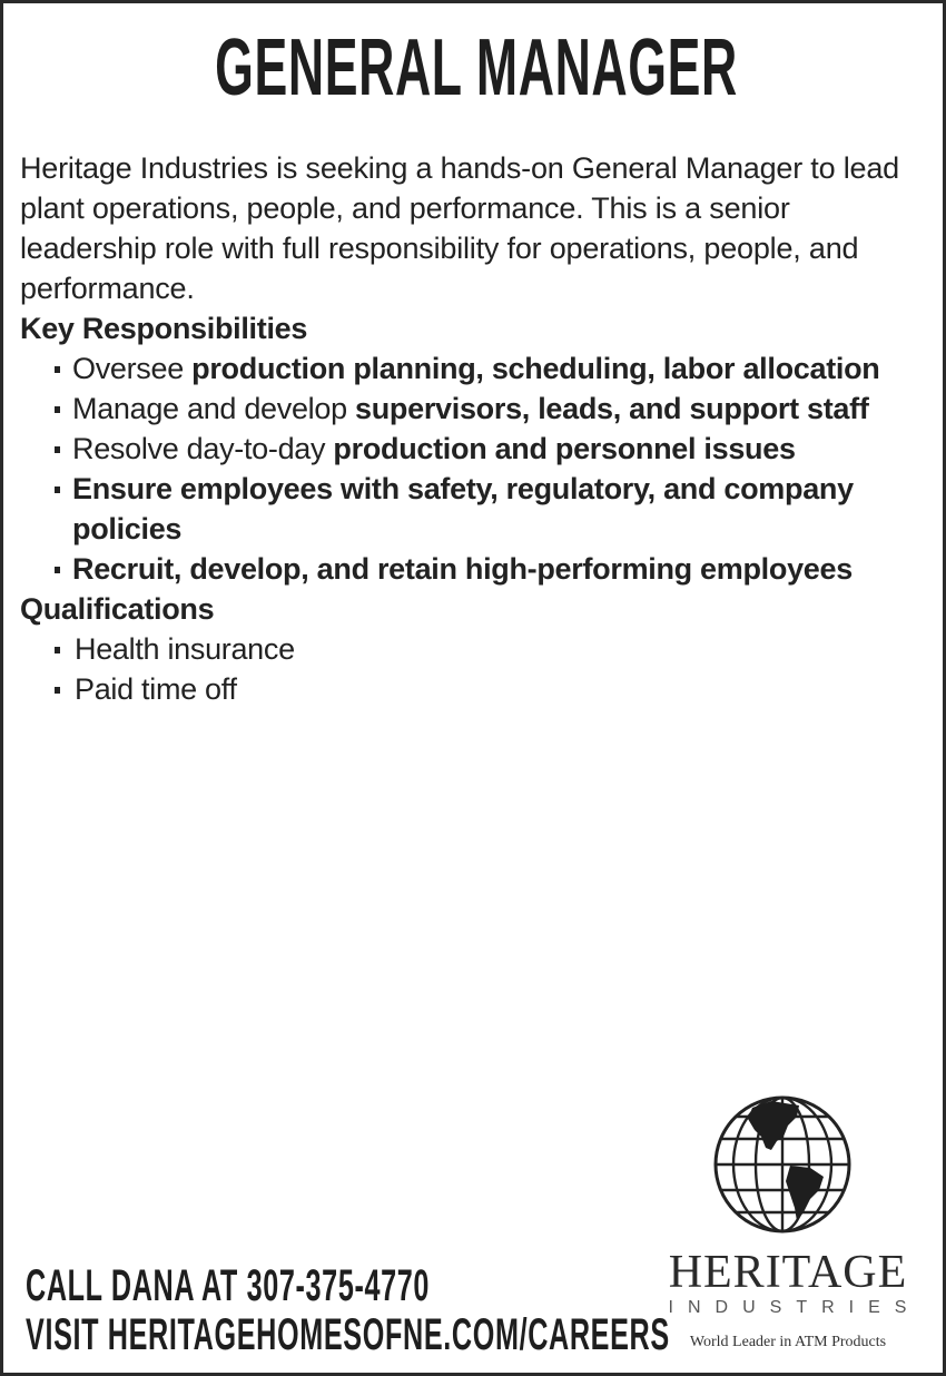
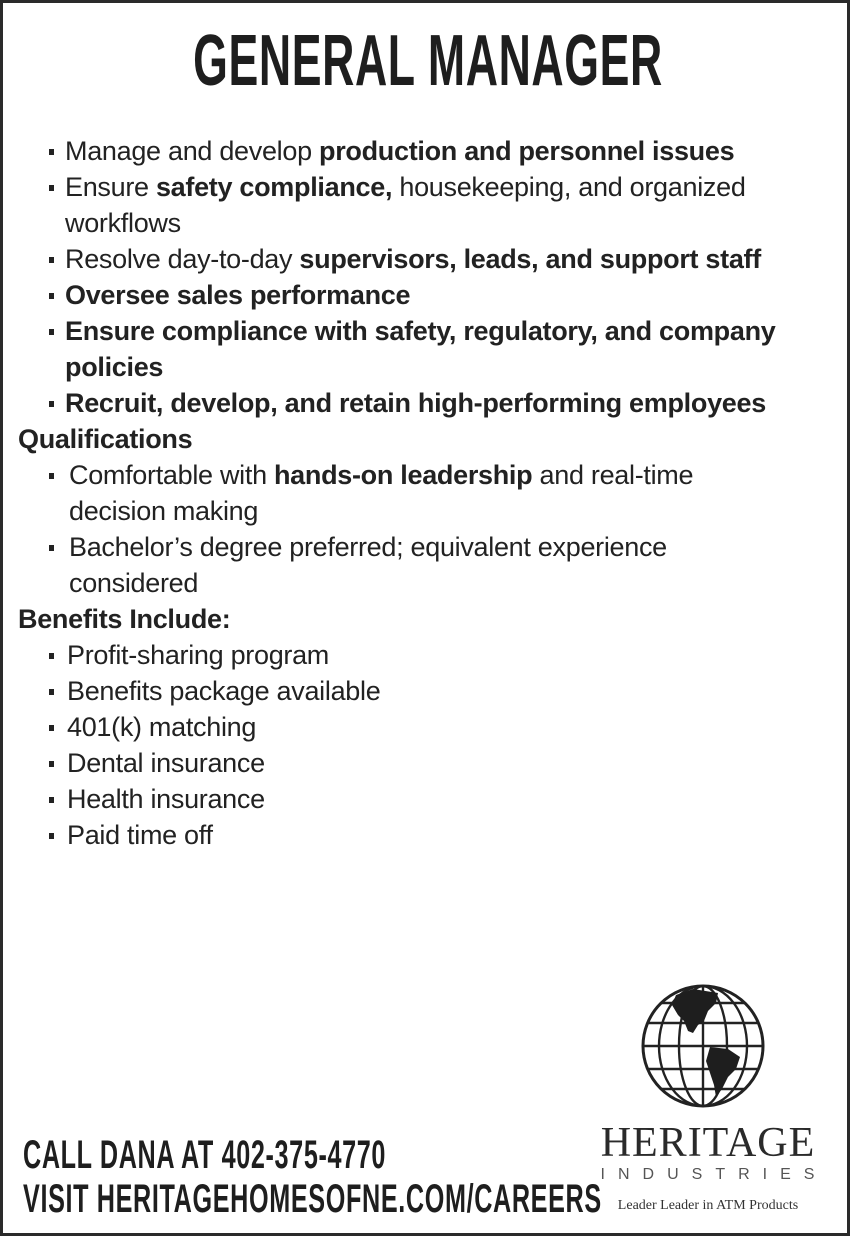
  GENERAL MANAGER
- Heritage Industries is seeking a hands-on General Manager to lead plant operations, people, and performance. This is a senior leadership role with full responsibility for operations, people, and performance.
- Key Responsibilities
- Oversee production planning, scheduling, labor allocation
- Manage and develop supervisors, leads, and support staff
+ Manage and develop production and personnel issues
+ Ensure safety compliance, housekeeping, and organized workflows
- Resolve day-to-day production and personnel issues
+ Resolve day-to-day supervisors, leads, and support staff
+ Oversee sales performance
- Ensure employees with safety, regulatory, and company policies
+ Ensure compliance with safety, regulatory, and company policies
  Recruit, develop, and retain high-performing employees
  Qualifications
+ Comfortable with hands-on leadership and real-time decision making
+ Bachelor’s degree preferred; equivalent experience considered
+ Benefits Include:
+ Profit-sharing program
+ Benefits package available
+ 401(k) matching
+ Dental insurance
  Health insurance
  Paid time off
- CALL DANA AT 307-375-4770
+ CALL DANA AT 402-375-4770
  VISIT HERITAGEHOMESOFNE.COM/CAREER
  HERITAGE
  INDUSTRIES
- World Leader in ATM Products
+ Leader Leader in ATM Products
